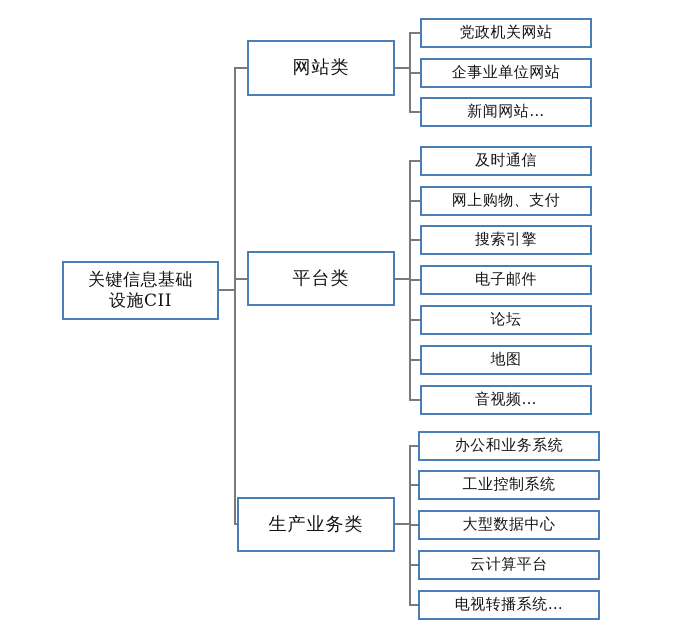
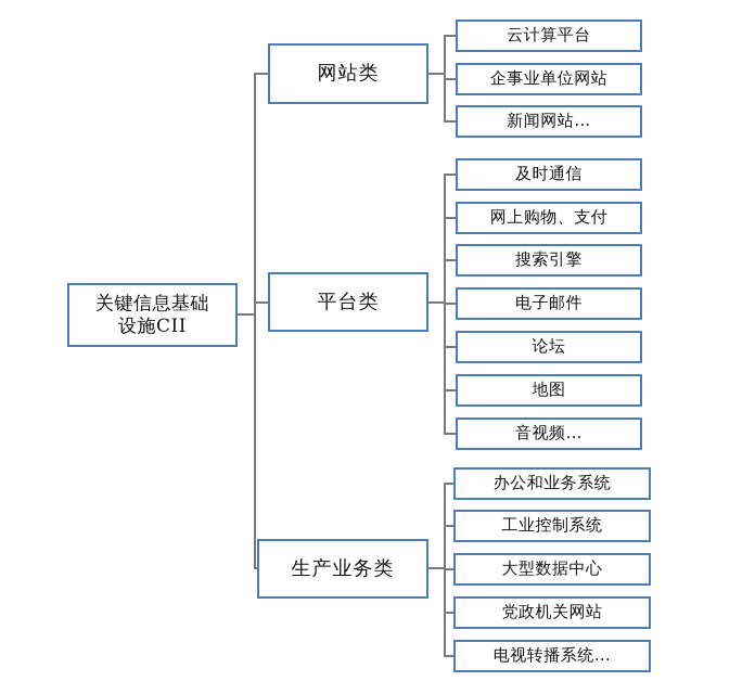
  关键信息基础
  设施CII
  网站类
- 党政机关网站
+ 云计算平台
  企事业单位网站
  新闻网站…
  平台类
  及时通信
  网上购物、支付
  搜索引擎
  电子邮件
  论坛
  地图
  音视频…
  生产业务类
  办公和业务系统
  工业控制系统
  大型数据中心
- 云计算平台
+ 党政机关网站
  电视转播系统…
